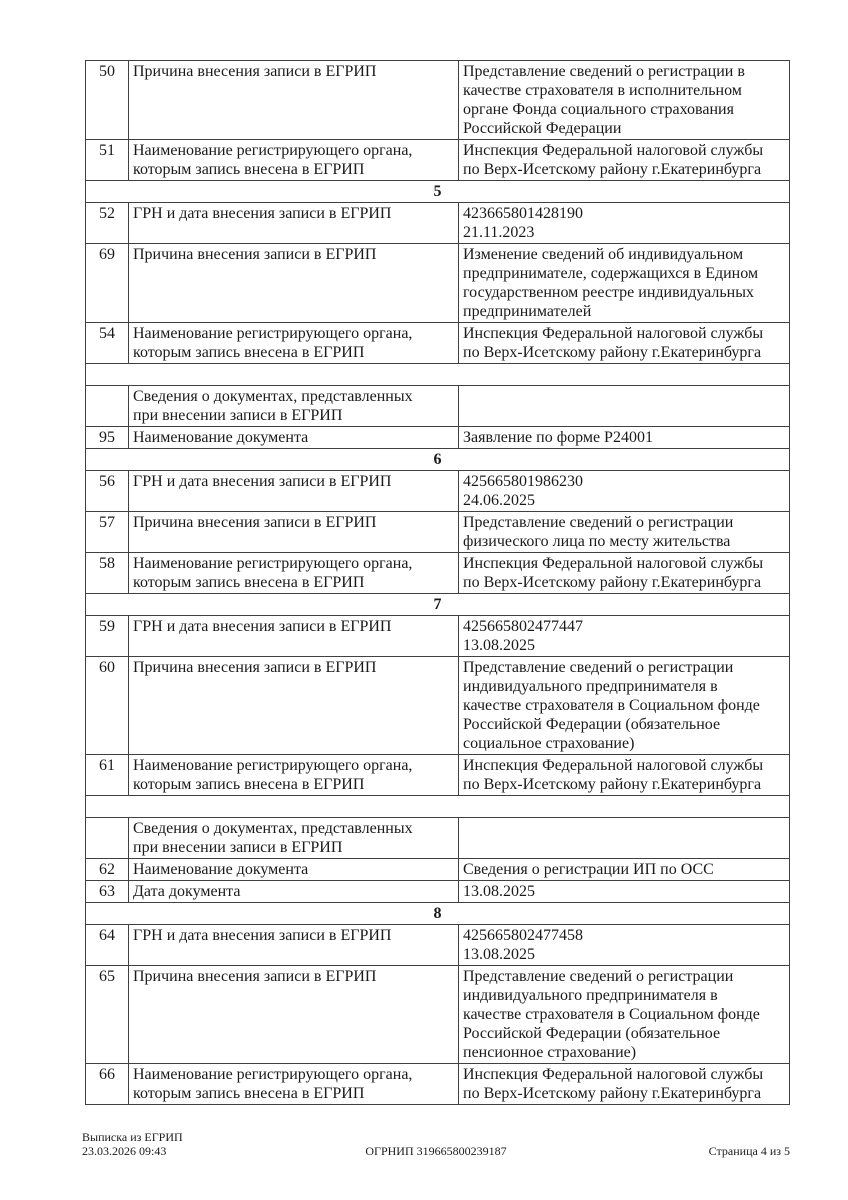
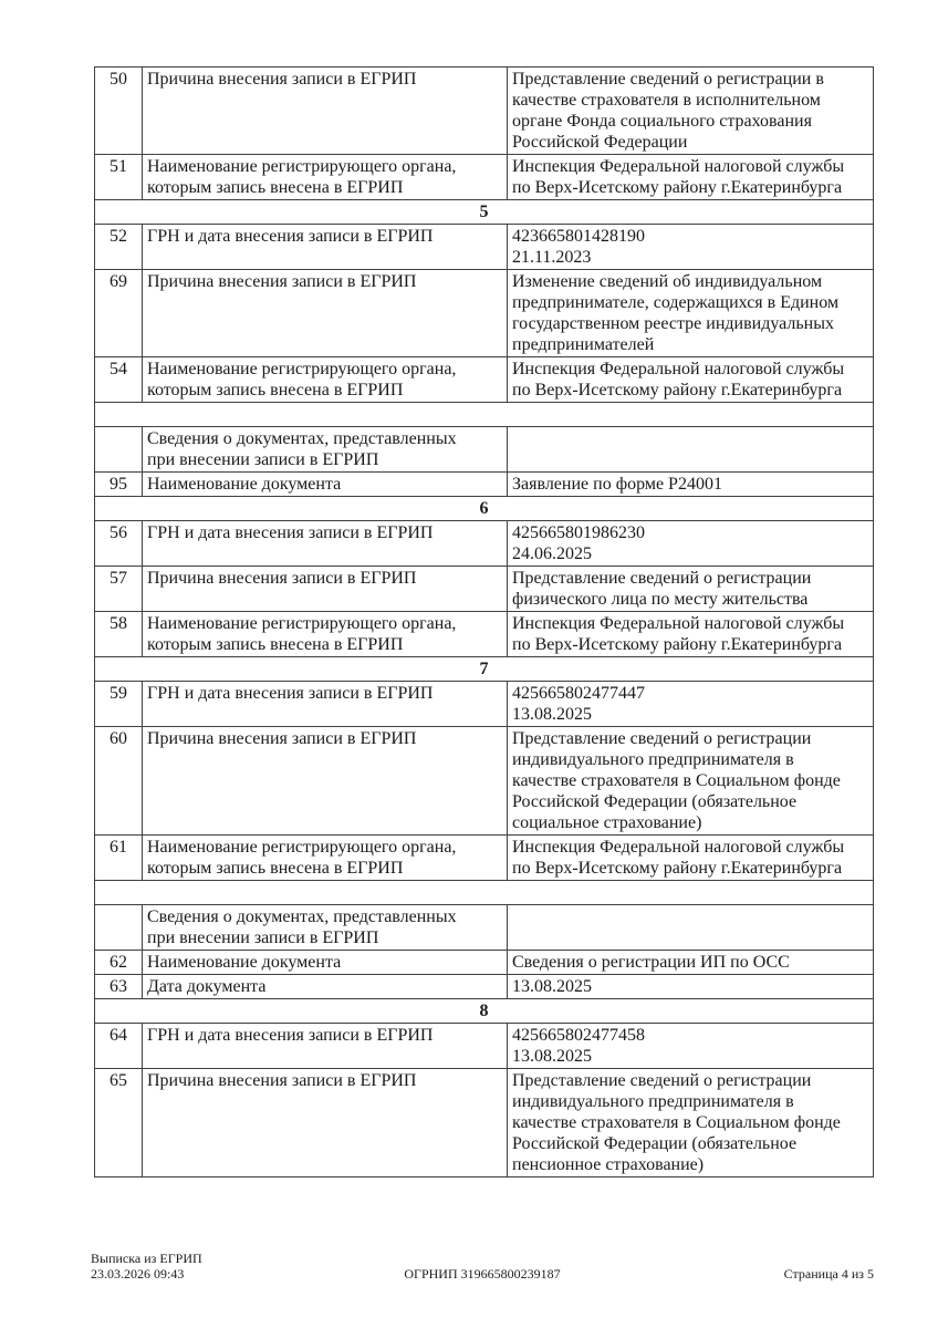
  50	Причина внесения записи в ЕГРИП	Представление сведений о регистрации вкачестве страхователя в исполнительноморгане Фонда социального страхованияРоссийской Федерации
  51	Наименование регистрирующего органа,которым запись внесена в ЕГРИП	Инспекция Федеральной налоговой службыпо Верх-Исетскому району г.Екатеринбурга
  5
  52	ГРН и дата внесения записи в ЕГРИП	42366580142819021.11.2023
  69	Причина внесения записи в ЕГРИП	Изменение сведений об индивидуальномпредпринимателе, содержащихся в Единомгосударственном реестре индивидуальныхпредпринимателей
  54	Наименование регистрирующего органа,которым запись внесена в ЕГРИП	Инспекция Федеральной налоговой службыпо Верх-Исетскому району г.Екатеринбурга
  	Сведения о документах, представленныхпри внесении записи в ЕГРИП
  95	Наименование документа	Заявление по форме Р24001
  6
  56	ГРН и дата внесения записи в ЕГРИП	42566580198623024.06.2025
  57	Причина внесения записи в ЕГРИП	Представление сведений о регистрациифизического лица по месту жительства
  58	Наименование регистрирующего органа,которым запись внесена в ЕГРИП	Инспекция Федеральной налоговой службыпо Верх-Исетскому району г.Екатеринбурга
  7
  59	ГРН и дата внесения записи в ЕГРИП	42566580247744713.08.2025
  60	Причина внесения записи в ЕГРИП	Представление сведений о регистрациииндивидуального предпринимателя вкачестве страхователя в Социальном фондеРоссийской Федерации (обязательноесоциальное страхование)
  61	Наименование регистрирующего органа,которым запись внесена в ЕГРИП	Инспекция Федеральной налоговой службыпо Верх-Исетскому району г.Екатеринбурга
  	Сведения о документах, представленныхпри внесении записи в ЕГРИП
  62	Наименование документа	Сведения о регистрации ИП по ОСС
  63	Дата документа	13.08.2025
  8
  64	ГРН и дата внесения записи в ЕГРИП	42566580247745813.08.2025
  65	Причина внесения записи в ЕГРИП	Представление сведений о регистрациииндивидуального предпринимателя вкачестве страхователя в Социальном фондеРоссийской Федерации (обязательноепенсионное страхование)
- 66	Наименование регистрирующего органа,которым запись внесена в ЕГРИП	Инспекция Федеральной налоговой службыпо Верх-Исетскому району г.Екатеринбурга
  Выписка из ЕГРИП
  23.03.2026 09:43
  ОГРНИП 319665800239187
  Страница 4 из 5
